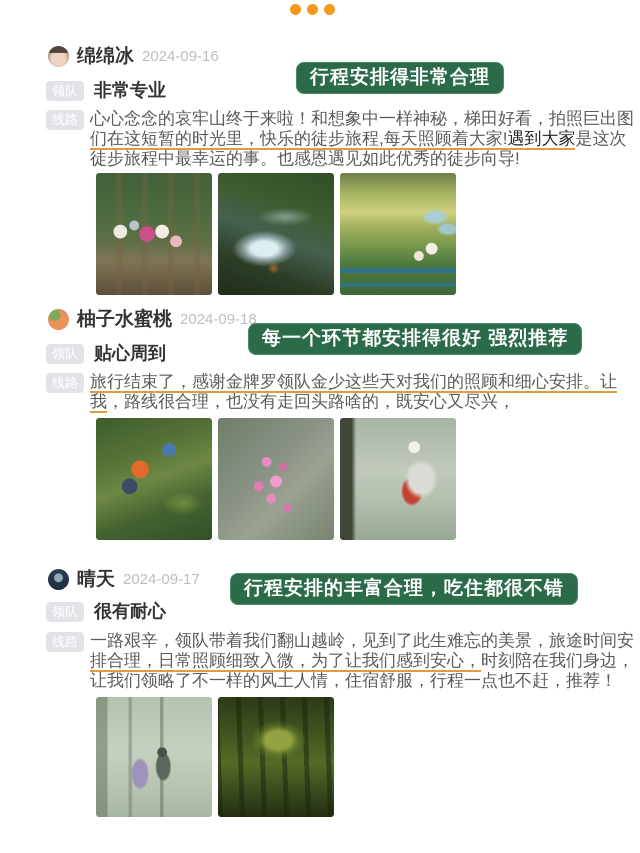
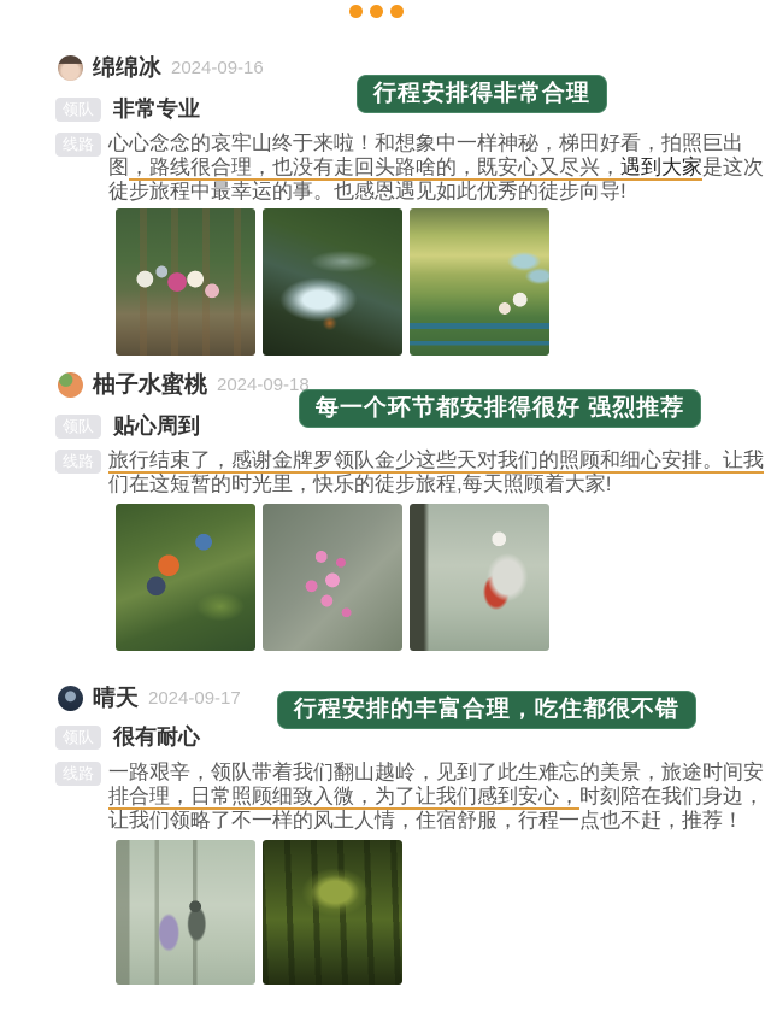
  绵绵冰
  2024-09-16
  行程安排得非常合理
  领队
  非常专业
  线路
- 心心念念的哀牢山终于来啦！和想象中一样神秘，梯田好看，拍照巨出图们在这短暂的时光里，快乐的徒步旅程,每天照顾着大家!遇到大家是这次徒步旅程中最幸运的事。也感恩遇见如此优秀的徒步向导!
+ 心心念念的哀牢山终于来啦！和想象中一样神秘，梯田好看，拍照巨出图，路线很合理，也没有走回头路啥的，既安心又尽兴，遇到大家是这次徒步旅程中最幸运的事。也感恩遇见如此优秀的徒步向导!
  柚子水蜜桃
  2024-09-18
  每一个环节都安排得很好 强烈推荐
  领队
  贴心周到
  线路
- 旅行结束了，感谢金牌罗领队金少这些天对我们的照顾和细心安排。让我，路线很合理，也没有走回头路啥的，既安心又尽兴，
+ 旅行结束了，感谢金牌罗领队金少这些天对我们的照顾和细心安排。让我们在这短暂的时光里，快乐的徒步旅程,每天照顾着大家!
  晴天
  2024-09-17
  行程安排的丰富合理，吃住都很不错
  领队
  很有耐心
  线路
  一路艰辛，领队带着我们翻山越岭，见到了此生难忘的美景，旅途时间安排合理，日常照顾细致入微，为了让我们感到安心，时刻陪在我们身边，让我们领略了不一样的风土人情，住宿舒服，行程一点也不赶，推荐！
